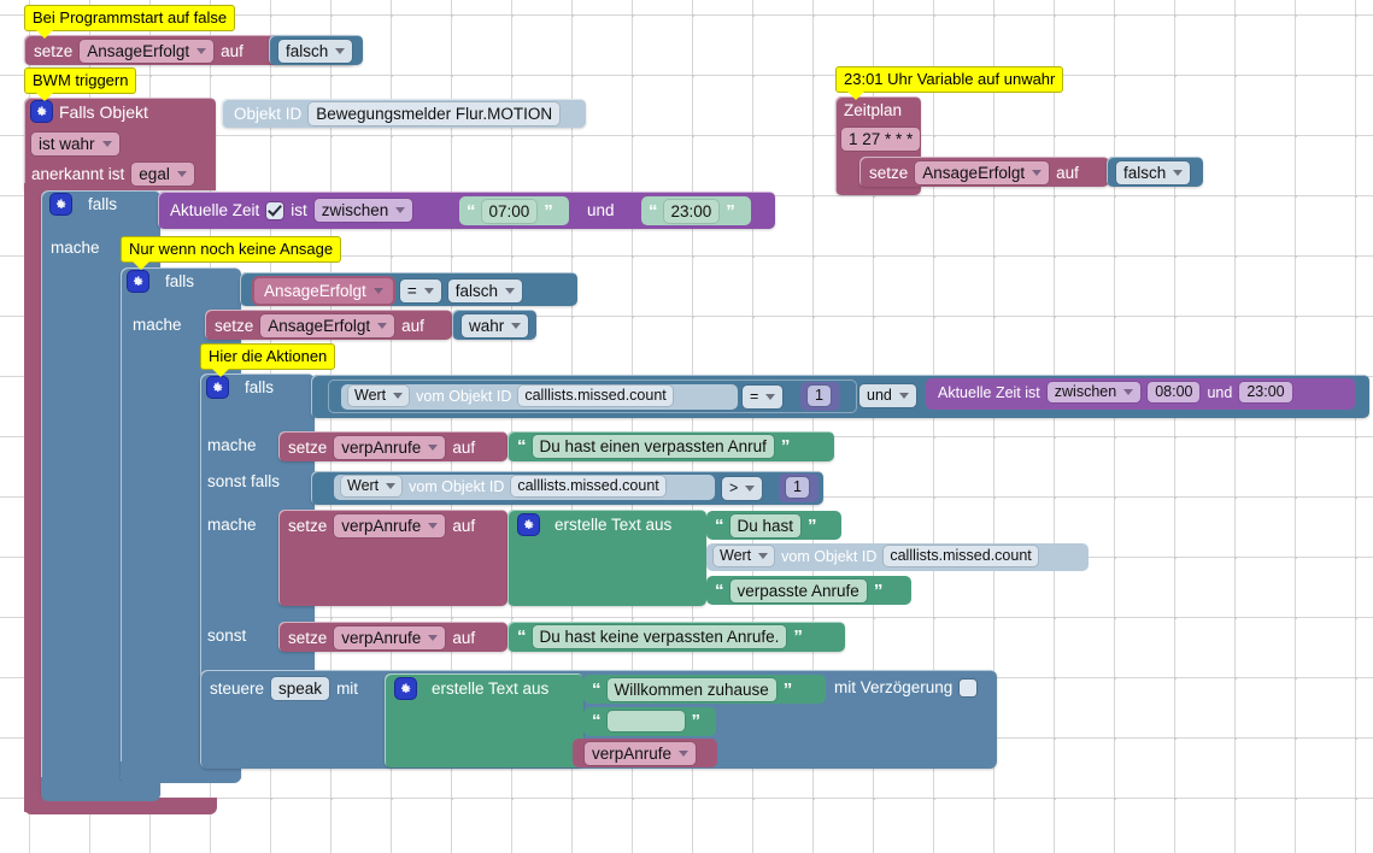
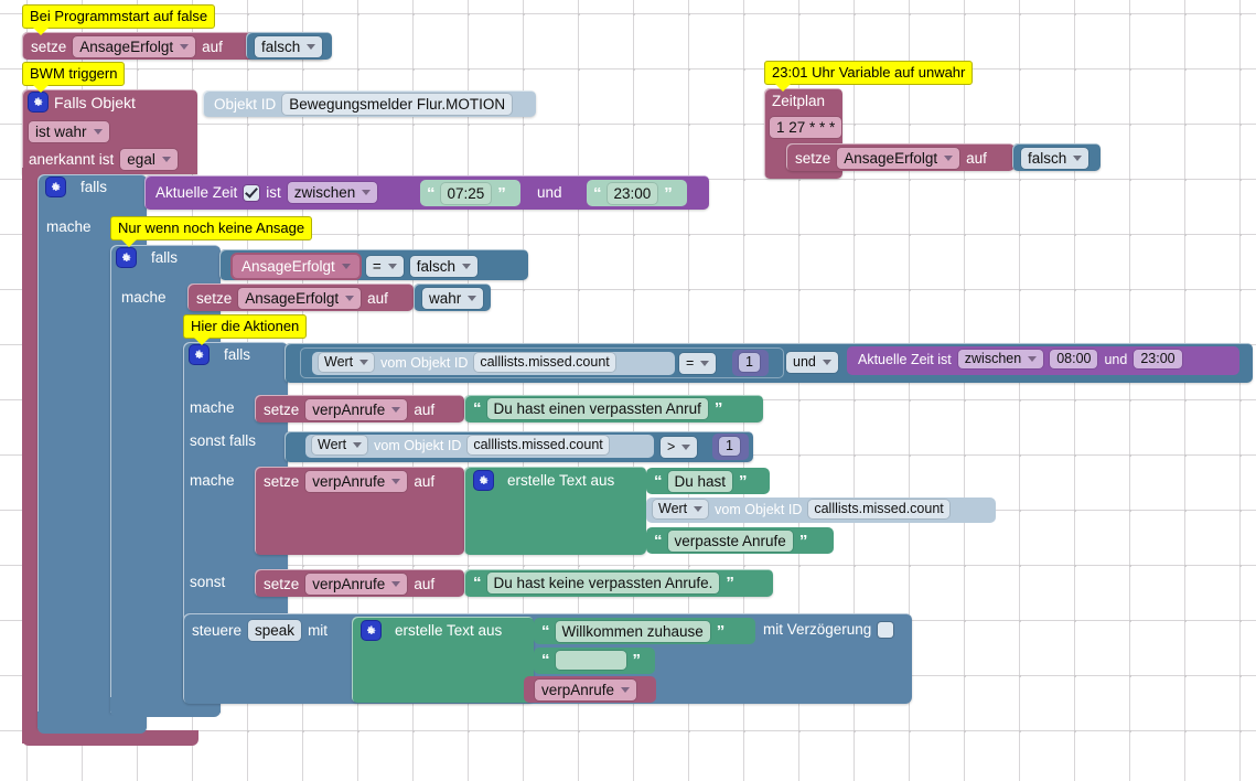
  Bei Programmstart auf false
  setze
  AnsageErfolgt
  auf
  falsch
  BWM triggern
  Falls Objekt
  Objekt ID
  Bewegungsmelder Flur.MOTION
  ist wahr
  anerkannt ist
  egal
  23:01 Uhr Variable auf unwahr
  Zeitplan
  1 27 * * *
  setze
  AnsageErfolgt
  auf
  falsch
  falls
  mache
  Aktuelle Zeit
  ist
  zwischen
  “
- 07:00
+ 07:25
  ”
  und
  “
  23:00
  ”
  Nur wenn noch keine Ansage
  falls
  mache
  AnsageErfolgt
  =
  falsch
  setze
  AnsageErfolgt
  auf
  wahr
  Hier die Aktionen
  falls
  mache
  sonst falls
  mache
  sonst
  Wert
  vom Objekt ID
  calllists.missed.count
  =
  1
  und
  Aktuelle Zeit ist
  zwischen
  08:00
  und
  23:00
  setze
  verpAnrufe
  auf
  “
  Du hast einen verpassten Anruf
  ”
  Wert
  vom Objekt ID
  calllists.missed.count
  >
  1
  setze
  verpAnrufe
  auf
  erstelle Text aus
  “
  Du hast
  ”
  Wert
  vom Objekt ID
  calllists.missed.count
  “
  verpasste Anrufe
  ”
  setze
  verpAnrufe
  auf
  “
  Du hast keine verpassten Anrufe.
  ”
  steuere
  speak
  mit
  erstelle Text aus
  “
  Willkommen zuhause
  ”
  “
  ”
  verpAnrufe
  mit Verzögerung
